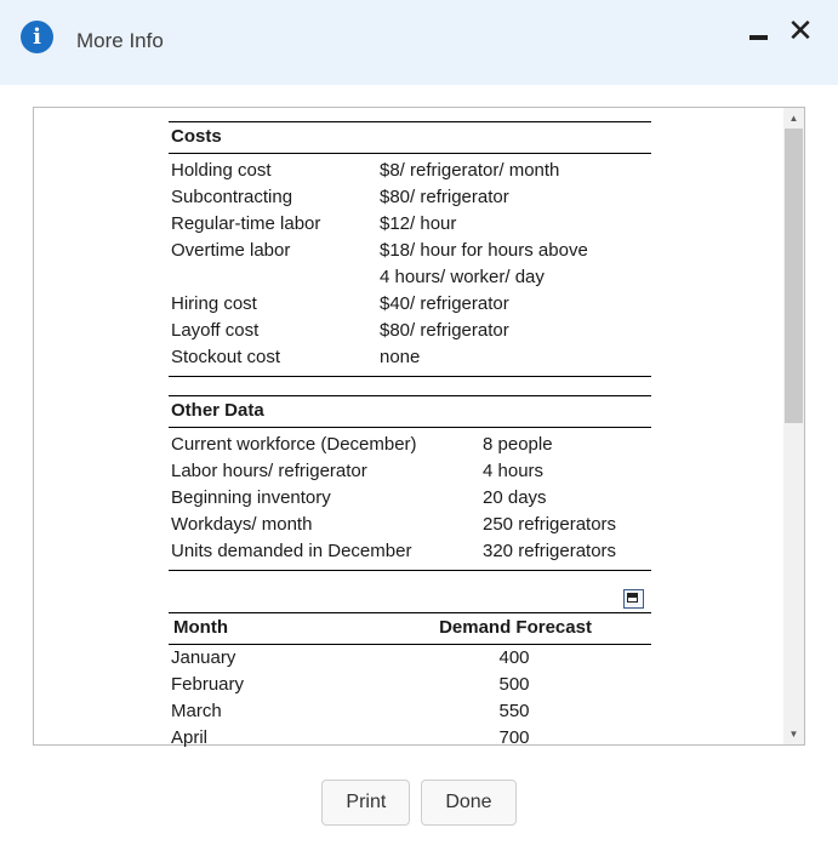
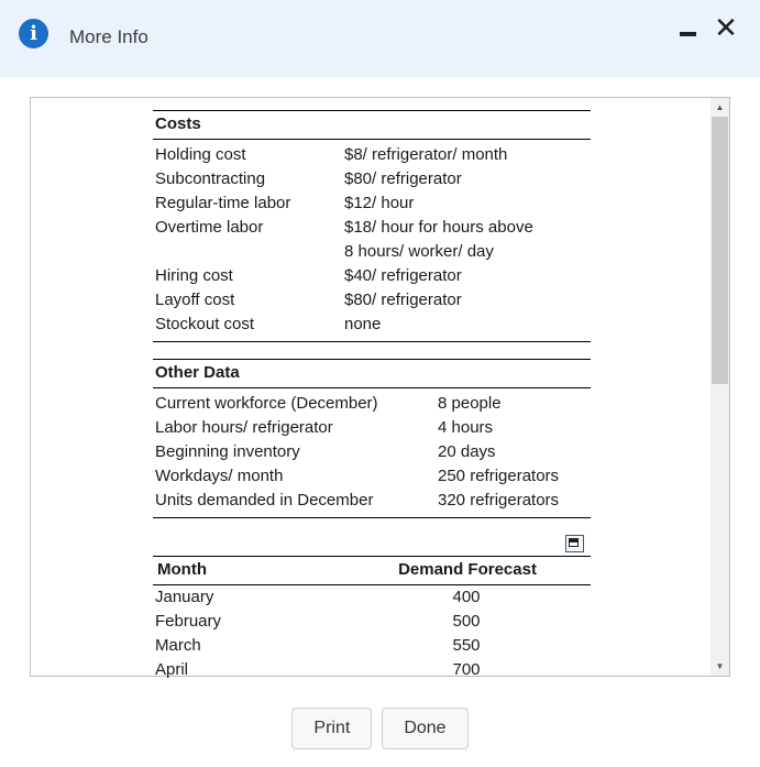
  i
  More Info
  ✕
  Costs
  Holding cost
  $8/ refrigerator/ month
  Subcontracting
  $80/ refrigerator
  Regular-time labor
  $12/ hour
  Overtime labor
  $18/ hour for hours above
- 4 hours/ worker/ day
+ 8 hours/ worker/ day
  Hiring cost
  $40/ refrigerator
  Layoff cost
  $80/ refrigerator
  Stockout cost
  none
  Other Data
  Current workforce (December)
  8 people
  Labor hours/ refrigerator
  4 hours
  Beginning inventory
  20 days
  Workdays/ month
  250 refrigerators
  Units demanded in December
  320 refrigerators
  Month
  Demand Forecast
  January
  400
  February
  500
  March
  550
  April
  700
  ▲
  ▼
  Print
  Done
